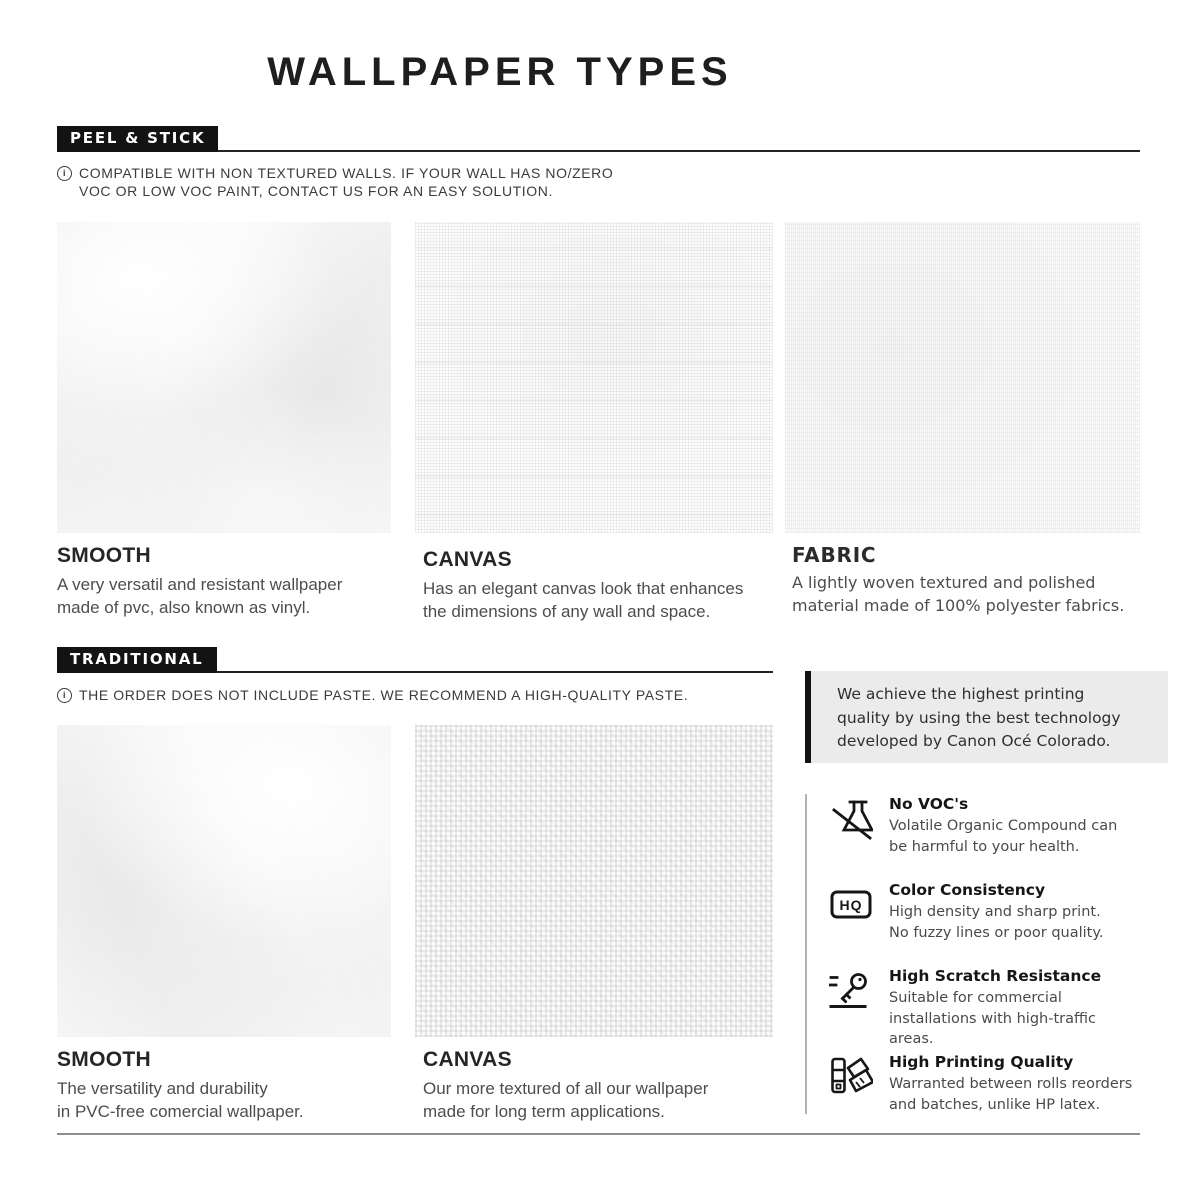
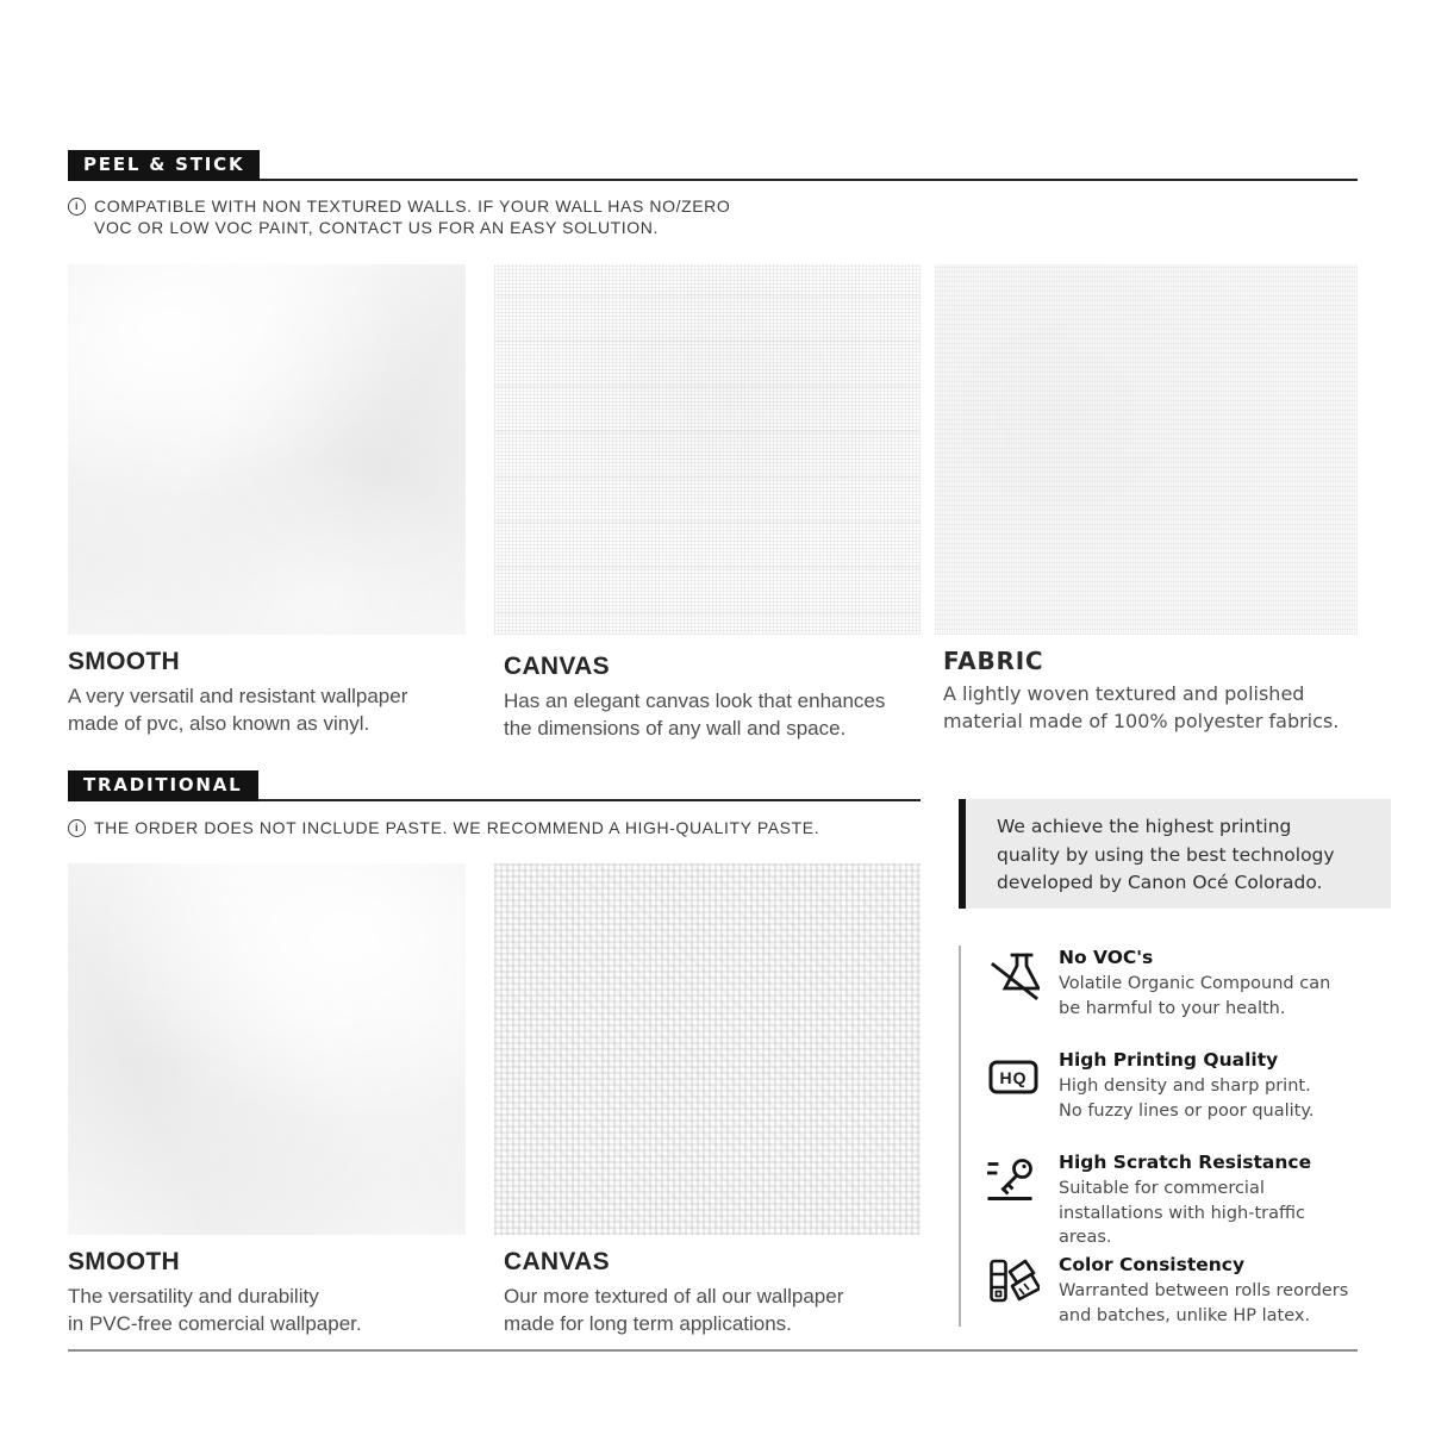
- WALLPAPER TYPES
  PEEL & STICK
  i
  COMPATIBLE WITH NON TEXTURED WALLS. IF YOUR WALL HAS NO/ZERO
  VOC OR LOW VOC PAINT, CONTACT US FOR AN EASY SOLUTION.
  SMOOTH
  A very versatil and resistant wallpaper
  made of pvc, also known as vinyl.
  CANVAS
  Has an elegant canvas look that enhances
  the dimensions of any wall and space.
  FABRIC
  A lightly woven textured and polished
  material made of 100% polyester fabrics.
  TRADITIONAL
  i
  THE ORDER DOES NOT INCLUDE PASTE. WE RECOMMEND A HIGH-QUALITY PASTE.
  SMOOTH
  The versatility and durability
  in PVC-free comercial wallpaper.
  CANVAS
  Our more textured of all our wallpaper
  made for long term applications.
  We achieve the highest printing
  quality by using the best technology
  developed by Canon Océ Colorado.
  No VOC's
  Volatile Organic Compound can
  be harmful to your health.
  HQ
- Color Consistency
+ High Printing Quality
  High density and sharp print.
  No fuzzy lines or poor quality.
  High Scratch Resistance
  Suitable for commercial
  installations with high-traffic areas.
- High Printing Quality
+ Color Consistency
  Warranted between rolls reorders
  and batches, unlike HP latex.
